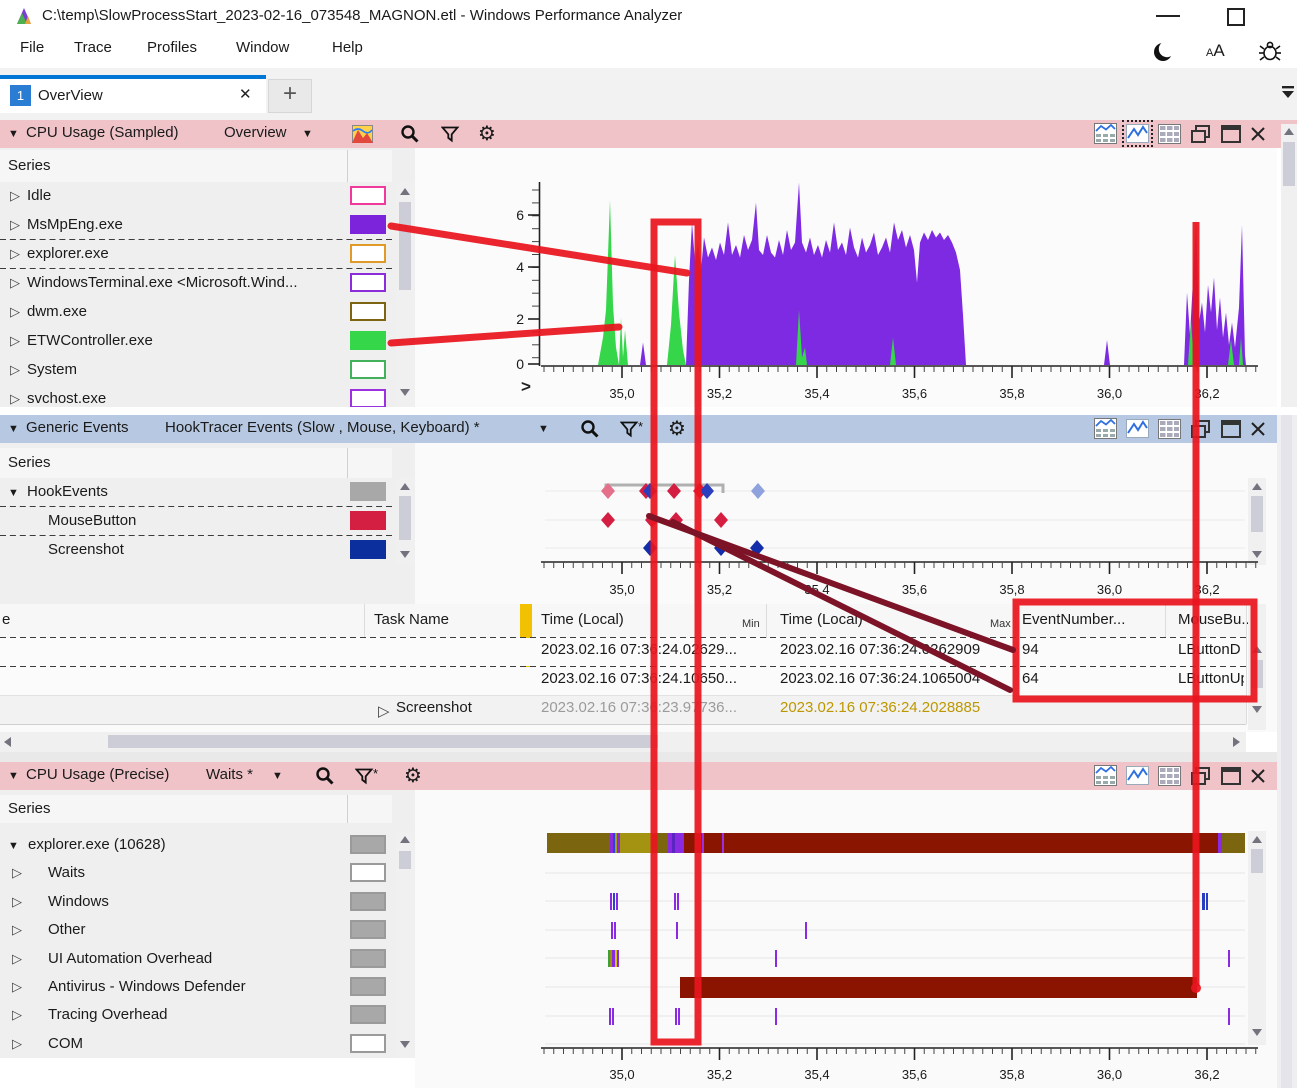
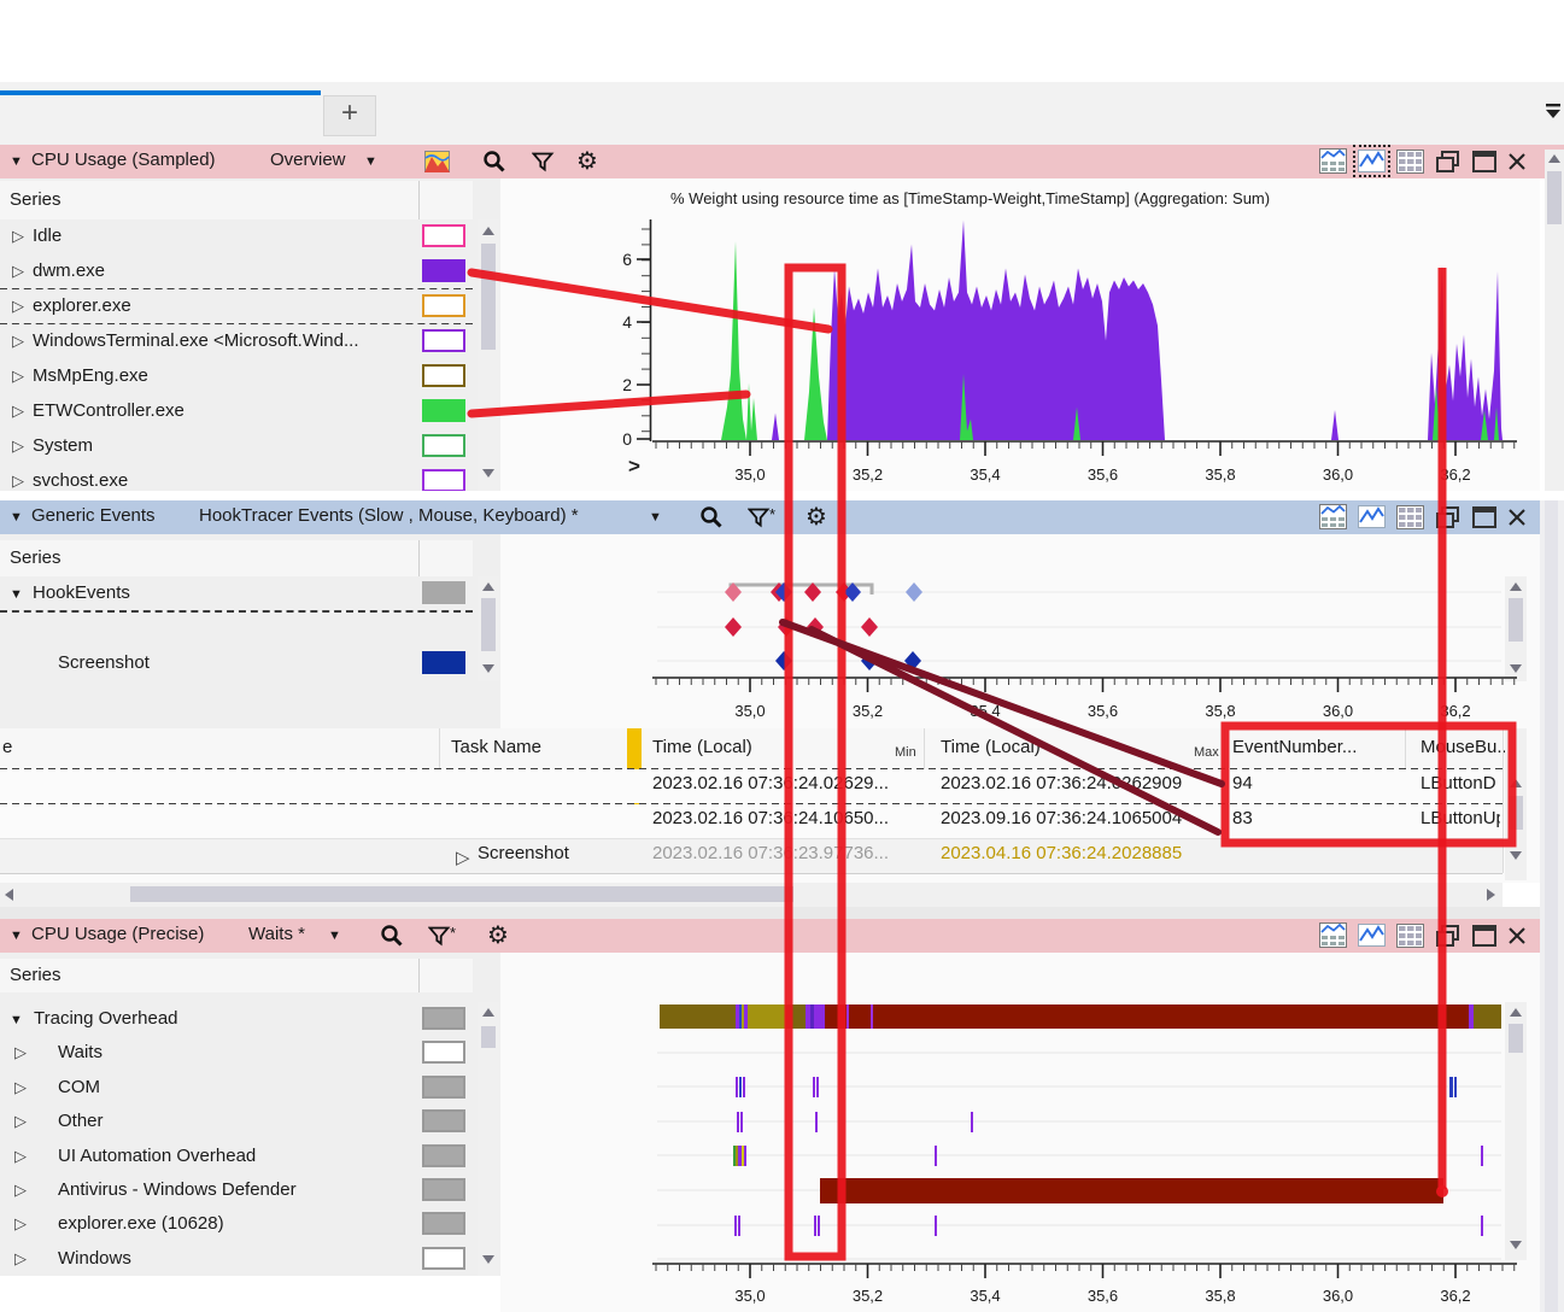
- C:\temp\SlowProcessStart_2023-02-16_073548_MAGNON.etl - Windows Performance Analyzer
- File
- Trace
- Profiles
- Window
- Help
- AA
- 1
- OverView
- ✕
  +
  ▼
  CPU Usage (Sampled)
  Overview
  ▼
  ⚙
  Series
  ▷
  Idle
  ▷
- MsMpEng.exe
+ dwm.exe
  ▷
  explorer.exe
  ▷
  WindowsTerminal.exe <Microsoft.Wind...
  ▷
- dwm.exe
+ MsMpEng.exe
  ▷
  ETWController.exe
  ▷
  System
  ▷
  svchost.exe
+ % Weight using resource time as [TimeStamp-Weight,TimeStamp] (Aggregation: Sum)
  >
  ▼
  Generic Events
  HookTracer Events (Slow , Mouse, Keyboard) *
  ▼
  *
  ⚙
  Series
  ▼
  HookEvents
- MouseButton
  Screenshot
  e
  Task Name
  Time (Local)
  Min
  Time (Local)
  Max
  EventNumber...
  MuseBu.
  2023.02.16 07:3:24.0629...
  2023.02.16 07:36:24.62909
  94
  LButtonD
  2023.02.16 07:3:24.1650...
- 2023.02.16 07:36:24.1065004
+ 2023.09.16 07:36:24.1065004
- 64
+ 83
  LButtonU
  ▷
  Screenshot
  2023.02.16 07:3:23.9736...
- 2023.02.16 07:36:24.2028885
+ 2023.04.16 07:36:24.2028885
  ▼
  CPU Usage (Precise)
  Waits *
  ▼
  *
  ⚙
  Series
  ▼
- explorer.exe (10628)
+ Tracing Overhead
  ▷
  Waits
  ▷
- Windows
+ COM
  ▷
  Other
  ▷
  UI Automation Overhead
  ▷
  Antivirus - Windows Defender
  ▷
- Tracing Overhead
+ explorer.exe (10628)
  ▷
- COM
+ Windows
  6
  4
  2
  0
  35,0
  35,2
  35,4
  35,6
  35,8
  36,0
  6,2
  35,0
  35,2
  5,4
  35,6
  35,8
  36,0
  6,2
  35,0
  35,2
  35,4
  35,6
  35,8
  36,0
  36,2
